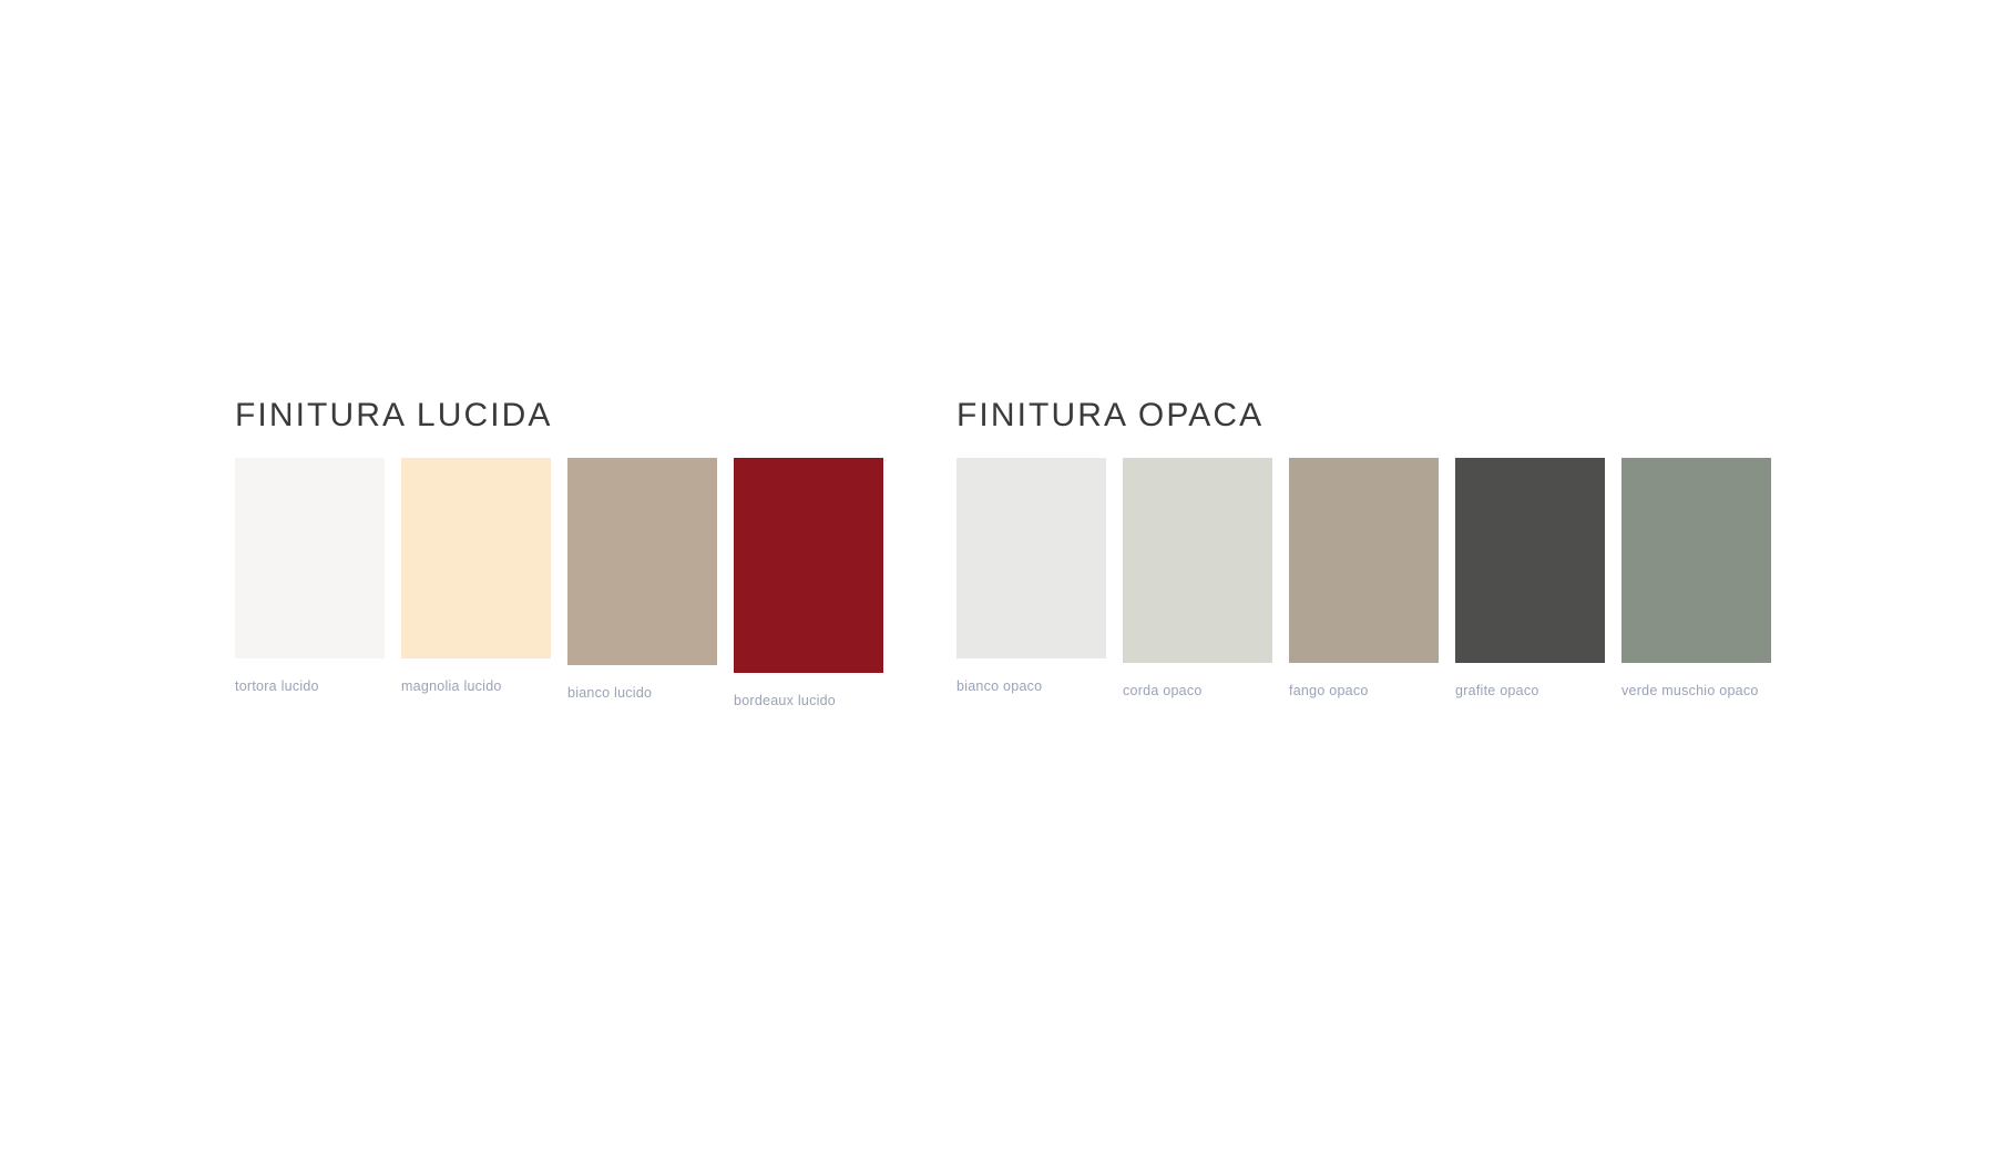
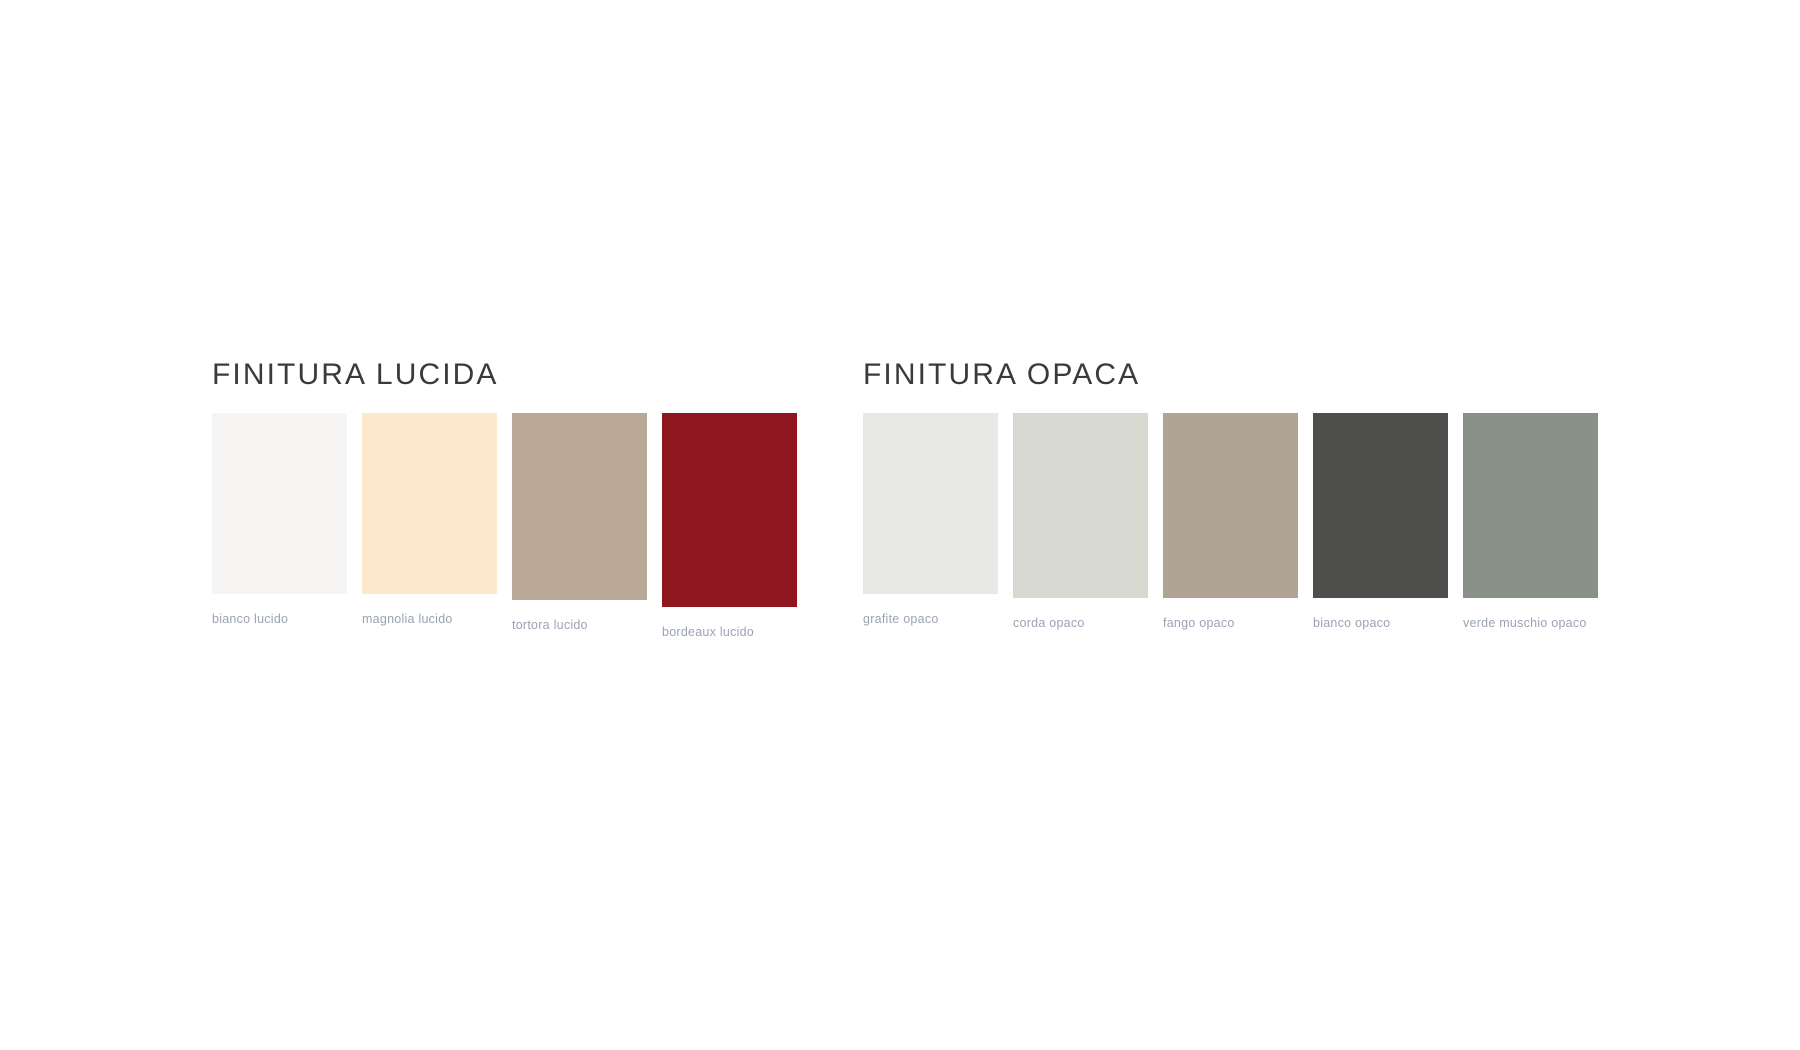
  FINITURA LUCIDA
- tortora lucido
+ bianco lucido
  magnolia lucido
- bianco lucido
+ tortora lucido
  bordeaux lucido
  FINITURA OPACA
- bianco opaco
+ grafite opaco
  corda opaco
  fango opaco
- grafite opaco
+ bianco opaco
  verde muschio opaco
